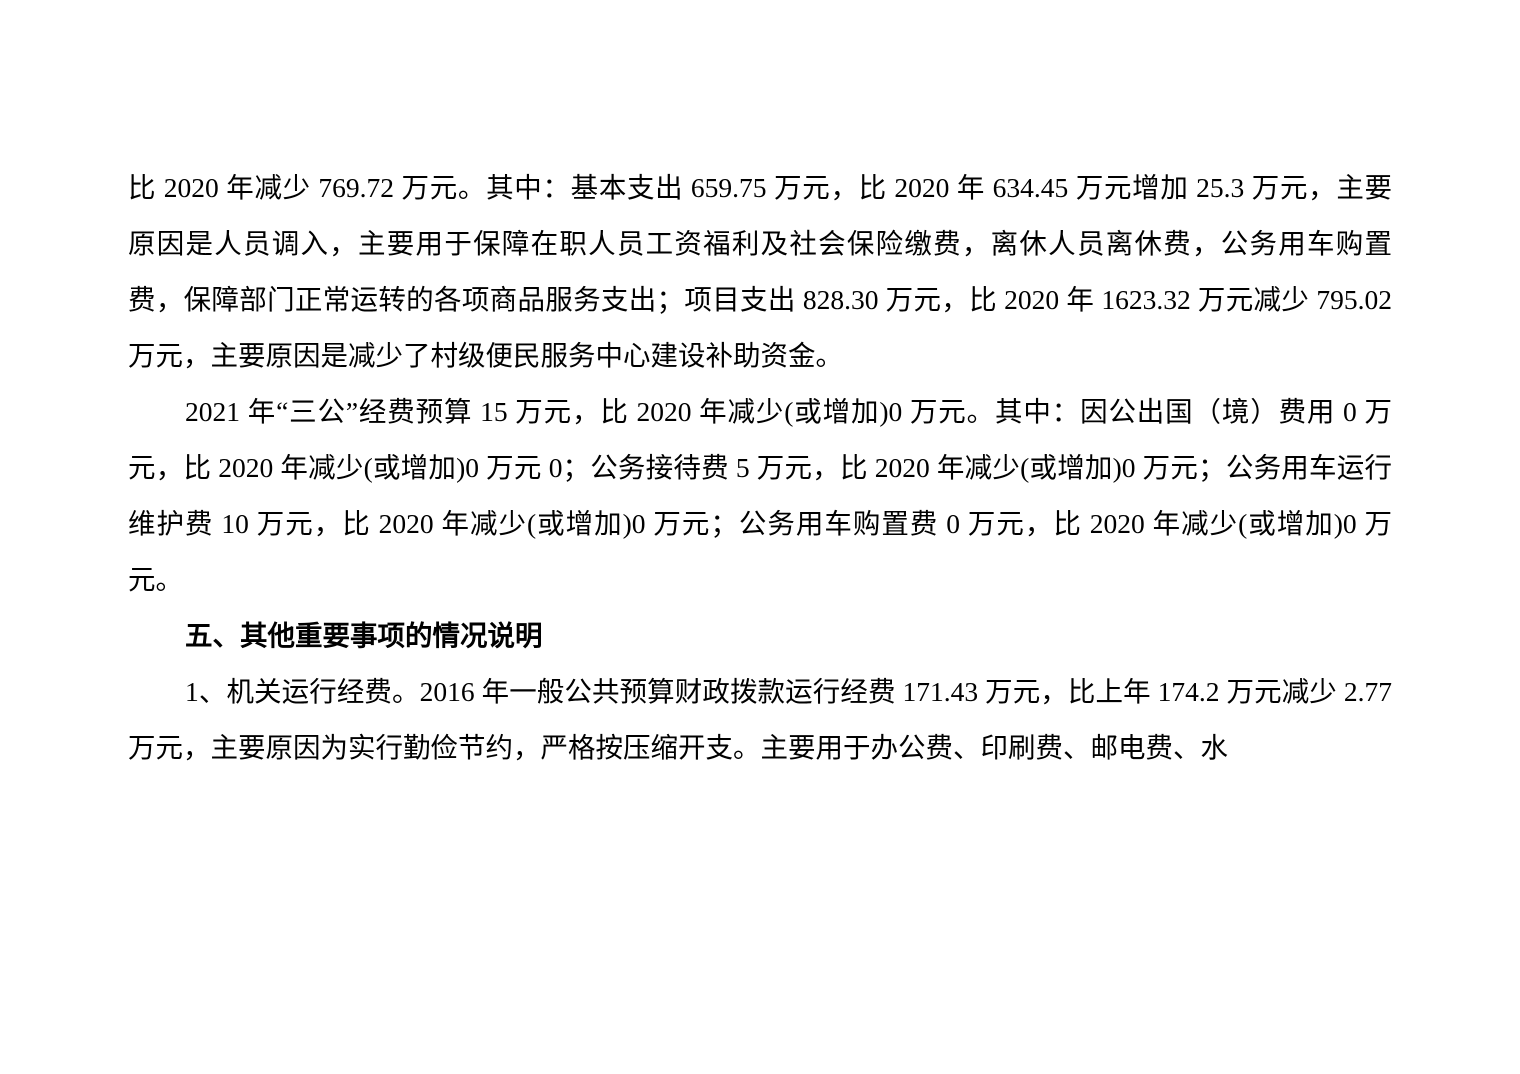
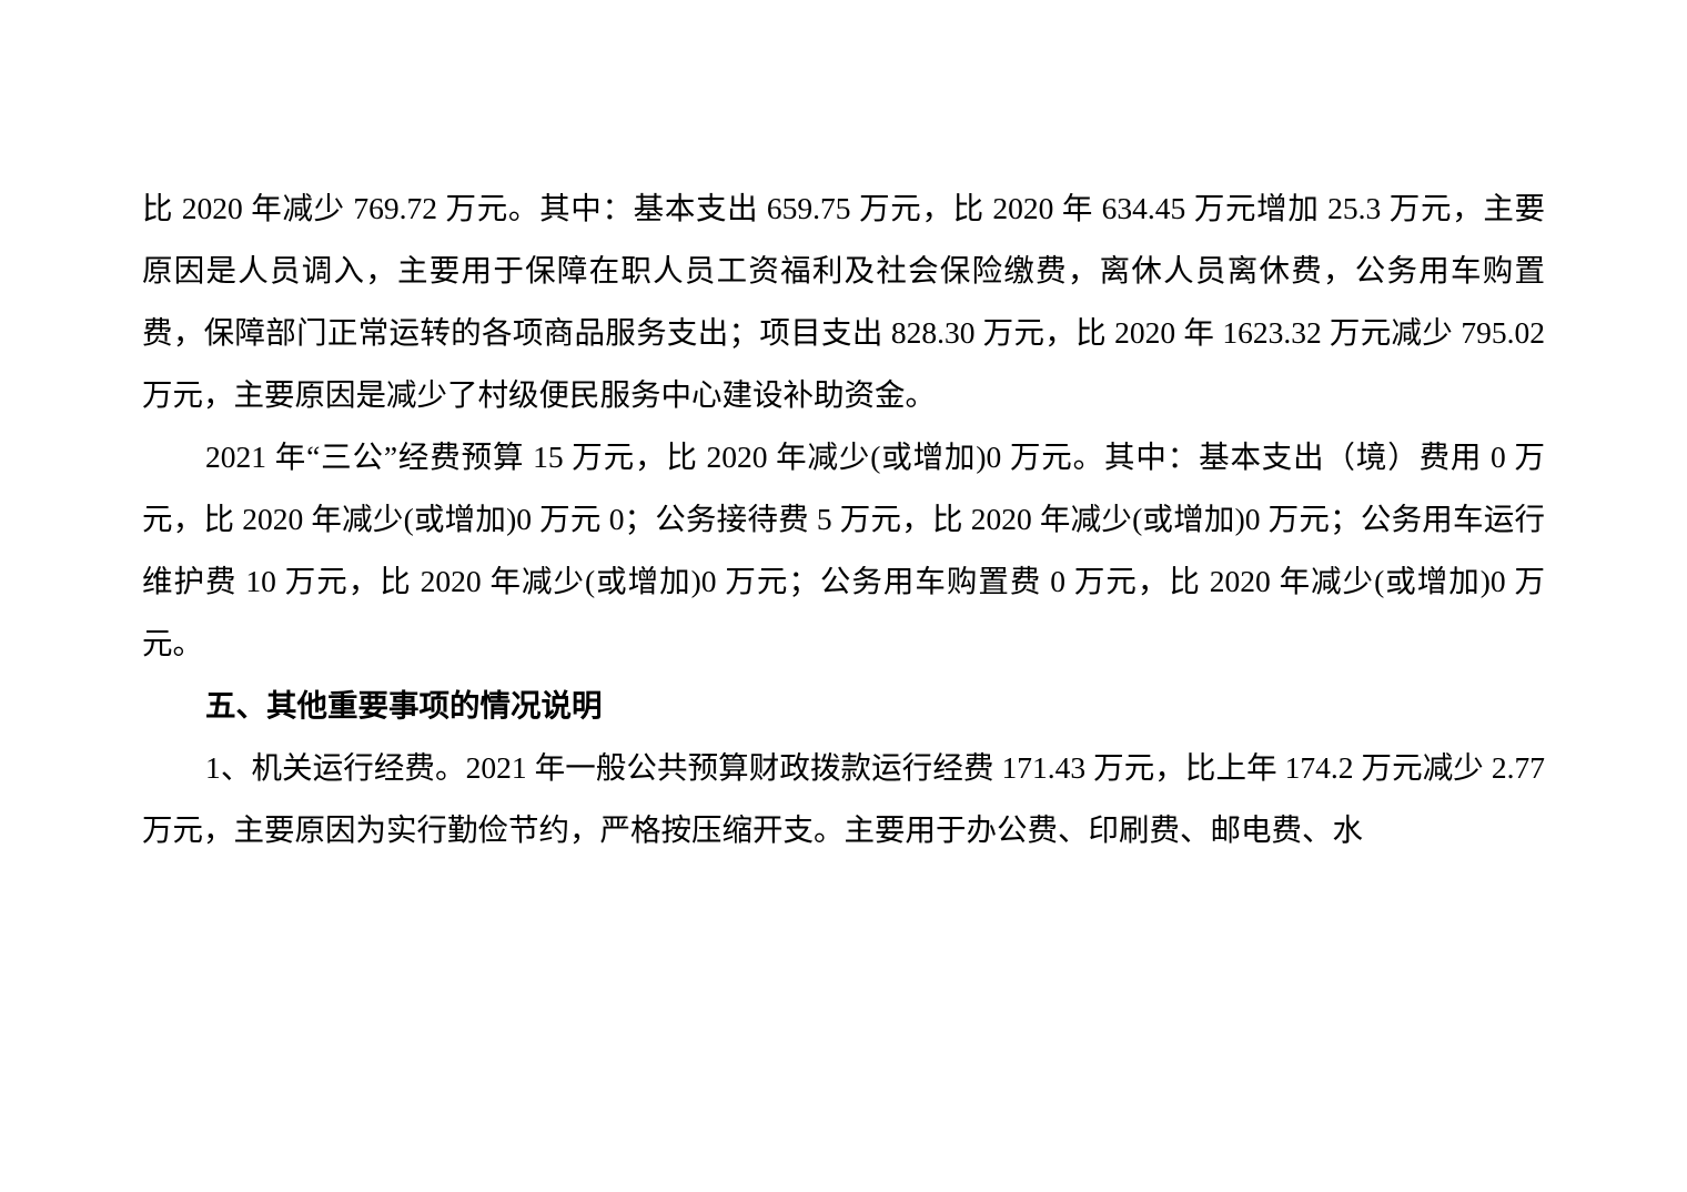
  比 2020 年减少 769.72 万元。其中：基本支出 659.75 万元，比 2020 年 634.45 万元增加 25.3 万元，主要原因是人员调入，主要用于保障在职人员工资福利及社会保险缴费，离休人员离休费，公务用车购置费，保障部门正常运转的各项商品服务支出；项目支出 828.30 万元，比 2020 年 1623.32 万元减少 795.02 万元，主要原因是减少了村级便民服务中心建设补助资金。
- 2021 年“三公”经费预算 15 万元，比 2020 年减少(或增加)0 万元。其中：因公出国（境）费用 0 万元，比 2020 年减少(或增加)0 万元 0；公务接待费 5 万元，比 2020 年减少(或增加)0 万元；公务用车运行维护费 10 万元，比 2020 年减少(或增加)0 万元；公务用车购置费 0 万元，比 2020 年减少(或增加)0 万元。
+ 2021 年“三公”经费预算 15 万元，比 2020 年减少(或增加)0 万元。其中：基本支出（境）费用 0 万元，比 2020 年减少(或增加)0 万元 0；公务接待费 5 万元，比 2020 年减少(或增加)0 万元；公务用车运行维护费 10 万元，比 2020 年减少(或增加)0 万元；公务用车购置费 0 万元，比 2020 年减少(或增加)0 万元。
  五、其他重要事项的情况说明
- 1、机关运行经费。2016 年一般公共预算财政拨款运行经费 171.43 万元，比上年 174.2 万元减少 2.77 万元，主要原因为实行勤俭节约，严格按压缩开支。主要用于办公费、印刷费、邮电费、水
+ 1、机关运行经费。2021 年一般公共预算财政拨款运行经费 171.43 万元，比上年 174.2 万元减少 2.77 万元，主要原因为实行勤俭节约，严格按压缩开支。主要用于办公费、印刷费、邮电费、水
